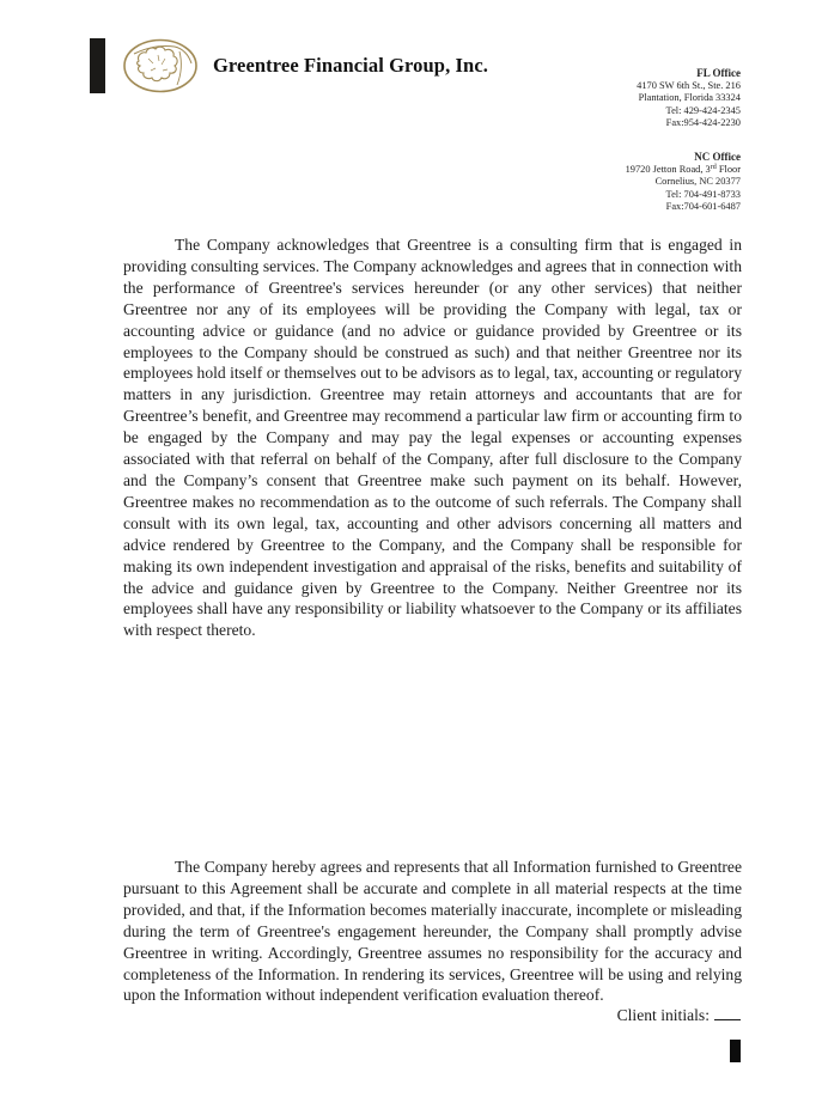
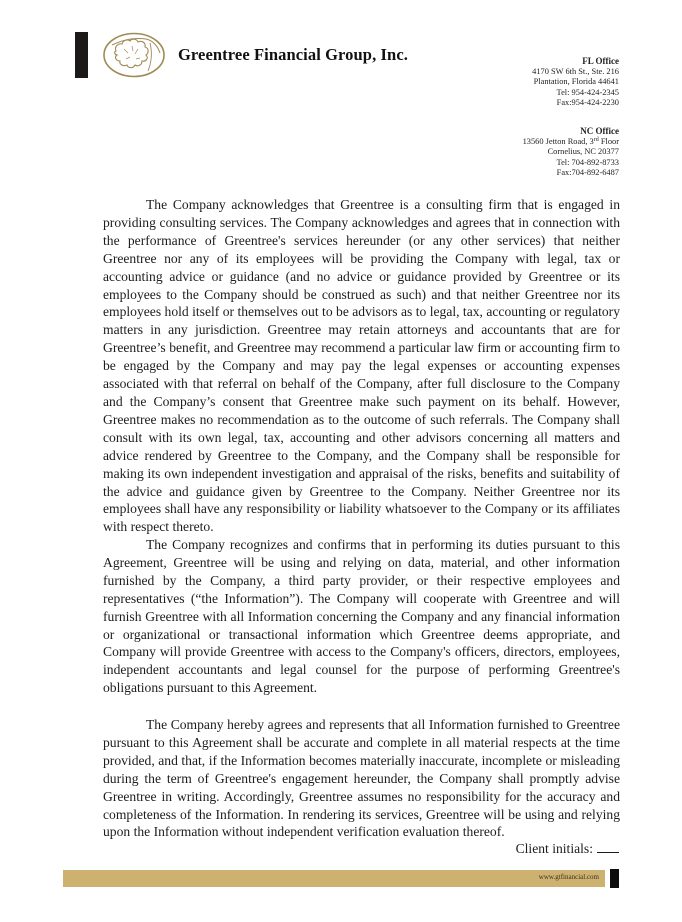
  Greentree Financial Group, Inc.
  FL Office
  4170 SW 6th St., Ste. 216
- Plantation, Florida 33324
+ Plantation, Florida 44641
- Tel: 429-424-2345
+ Tel: 954-424-2345
  Fax:954-424-2230
  NC Office
- 19720 Jetton Road, 3 Floor
+ 13560 Jetton Road, 3 Floor
  Cornelius, NC 20377
- Tel: 704-491-8733
+ Tel: 704-892-8733
- Fax:704-601-6487
+ Fax:704-892-6487
  The Company acknowledges that Greentree is a consulting firm that is engaged in providing consulting services. The Company acknowledges and agrees that in connection with the performance of Greentree's services hereunder (or any other services) that neither Greentree nor any of its employees will be providing the Company with legal, tax or accounting advice or guidance (and no advice or guidance provided by Greentree or its employees to the Company should be construed as such) and that neither Greentree nor its employees hold itself or themselves out to be advisors as to legal, tax, accounting or regulatory matters in any jurisdiction. Greentree may retain attorneys and accountants that are for Greentree’s benefit, and Greentree may recommend a particular law firm or accounting firm to be engaged by the Company and may pay the legal expenses or accounting expenses associated with that referral on behalf of the Company, after full disclosure to the Company and the Company’s consent that Greentree make such payment on its behalf. However, Greentree makes no recommendation as to the outcome of such referrals. The Company shall consult with its own legal, tax, accounting and other advisors concerning all matters and advice rendered by Greentree to the Company, and the Company shall be responsible for making its own independent investigation and appraisal of the risks, benefits and suitability of the advice and guidance given by Greentree to the Company. Neither Greentree nor its employees shall have any responsibility or liability whatsoever to the Company or its affiliates with respect thereto.
+ The Company recognizes and confirms that in performing its duties pursuant to this Agreement, Greentree will be using and relying on data, material, and other information furnished by the Company, a third party provider, or their respective employees and representatives (“the Information”). The Company will cooperate with Greentree and will furnish Greentree with all Information concerning the Company and any financial information or organizational or transactional information which Greentree deems appropriate, and Company will provide Greentree with access to the Company's officers, directors, employees, independent accountants and legal counsel for the purpose of performing Greentree's obligations pursuant to this Agreement.
  The Company hereby agrees and represents that all Information furnished to Greentree pursuant to this Agreement shall be accurate and complete in all material respects at the time provided, and that, if the Information becomes materially inaccurate, incomplete or misleading during the term of Greentree's engagement hereunder, the Company shall promptly advise Greentree in writing. Accordingly, Greentree assumes no responsibility for the accuracy and completeness of the Information. In rendering its services, Greentree will be using and relying upon the Information without independent verification evaluation thereof.
  Client initials:
+ www.gtfinancial.com
